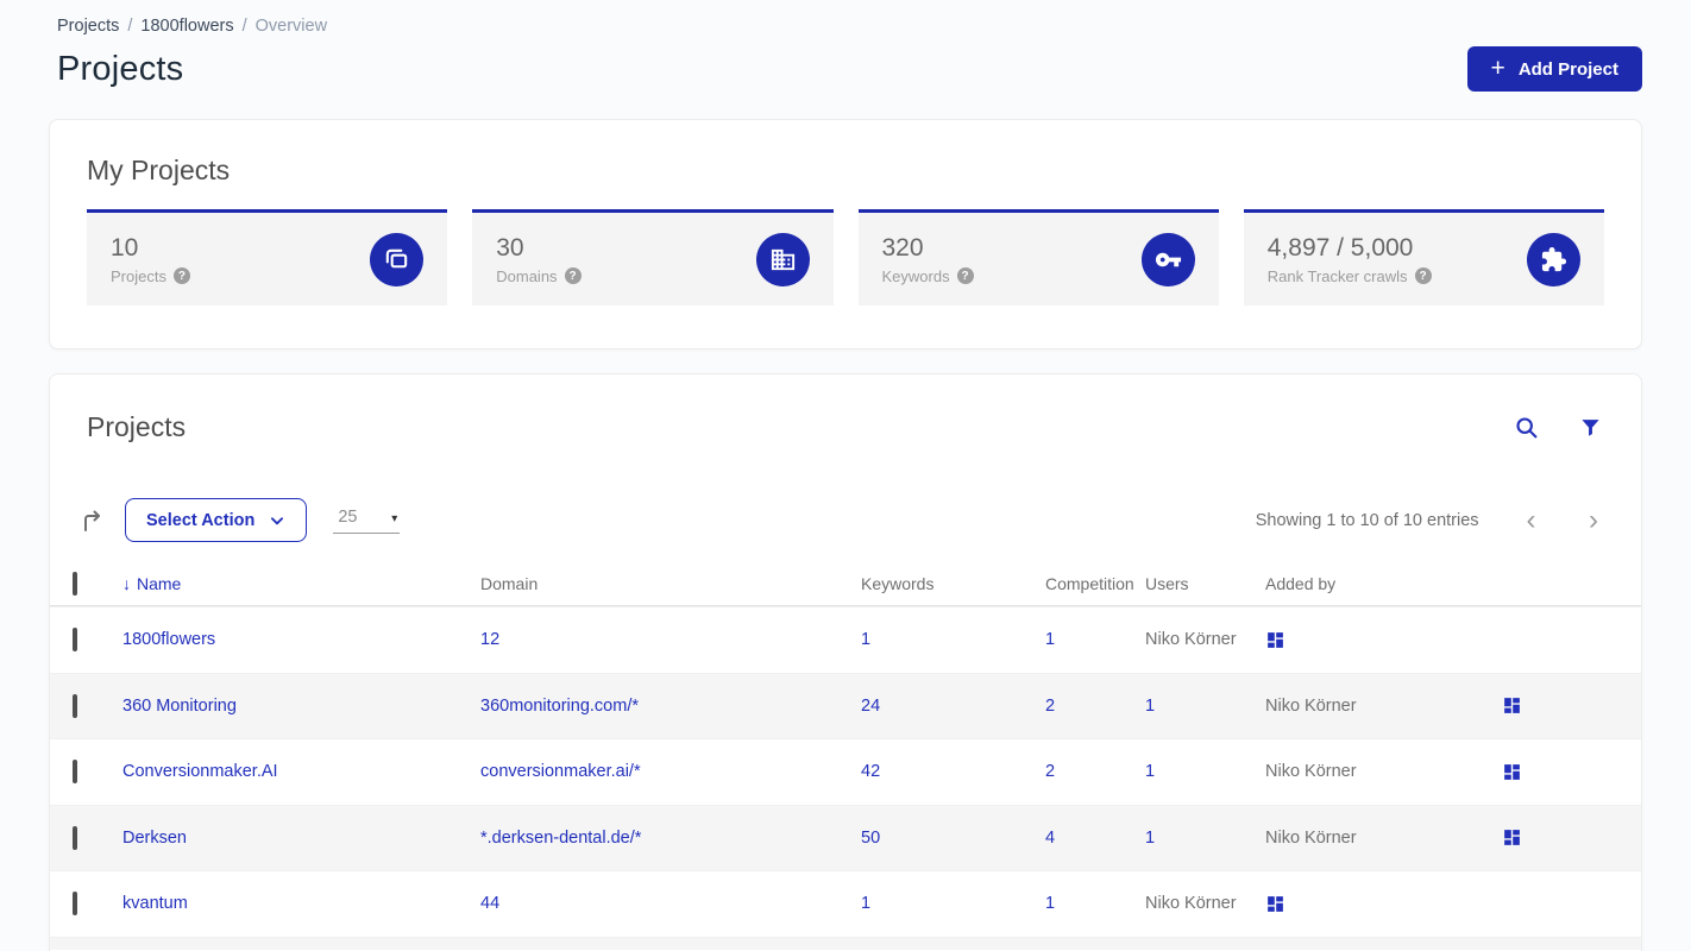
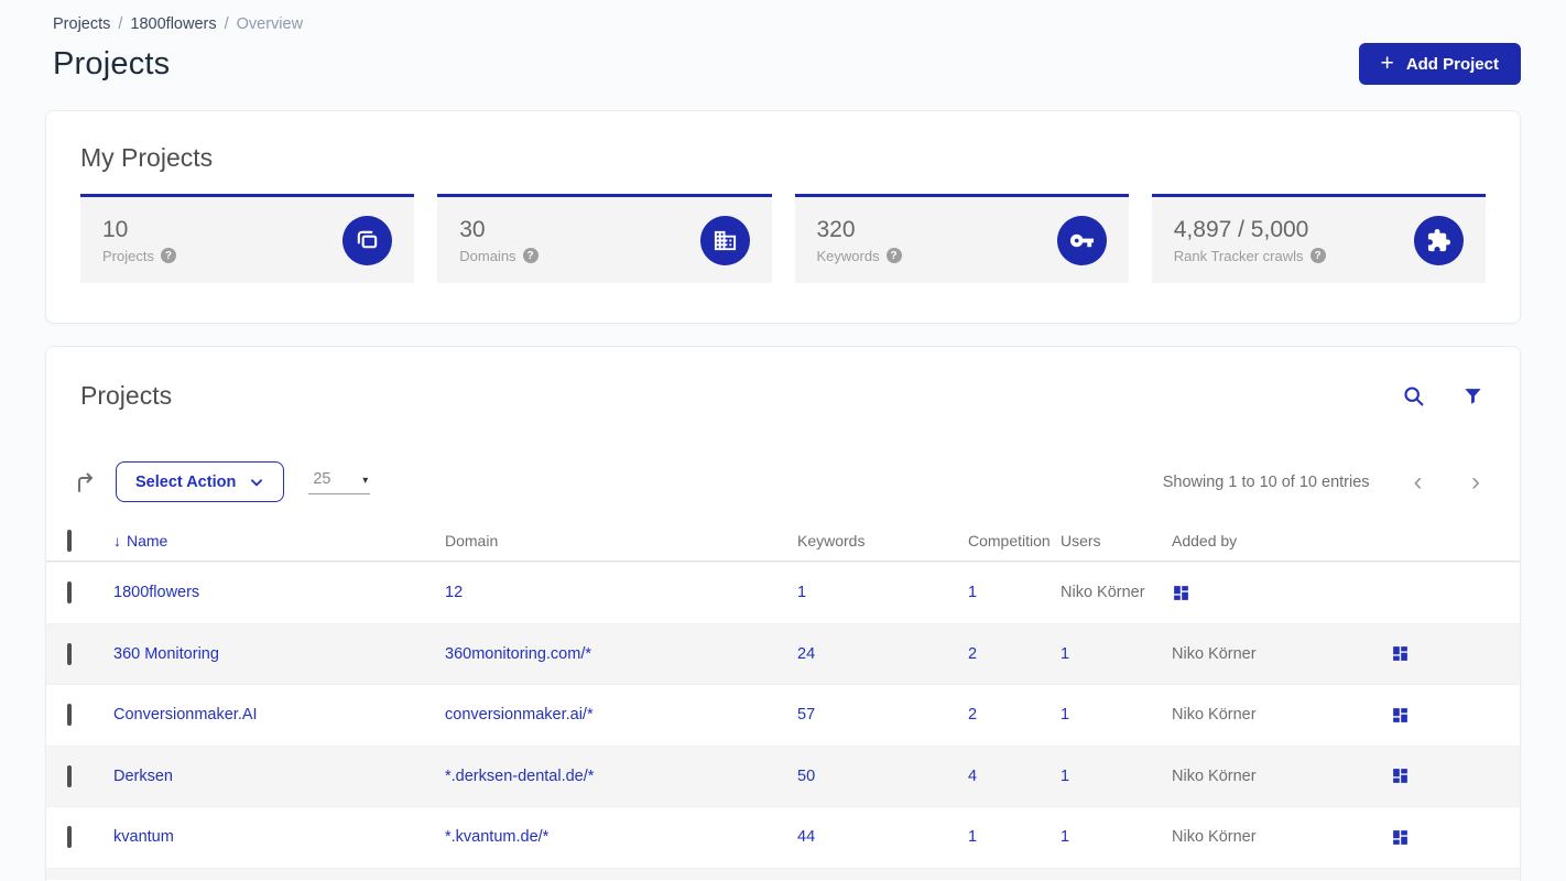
  Projects
  /
  1800flowers
  /
  Overview
  Projects
  +
  Add Project
  My Projects
  10
  Projects
  ?
  30
  Domains
  ?
  320
  Keywords
  ?
  4,897 / 5,000
  Rank Tracker crawls
  ?
  Projects
  Select Action
  25
  ▾
  Showing 1 to 10 of 10 entries
  ‹ ›
  ↓
  Name
  Domain
  Keywords
  Competition
  Users
  Added by
  1800flowers
  12
  1
  1
  Niko Körner
  360 Monitoring
  360monitoring.com/*
  24
  2
  1
  Niko Körner
  Conversionmaker.AI
  conversionmaker.ai/*
- 42
+ 57
  2
  1
  Niko Körner
  Derksen
  *.derksen-dental.de/*
  50
  4
  1
  Niko Körner
  kvantum
+ *.kvantum.de/*
  44
  1
  1
  Niko Körner
